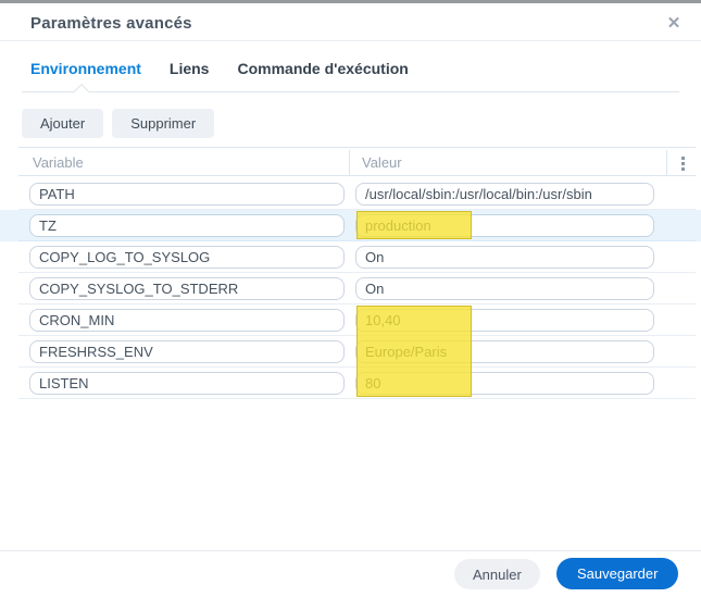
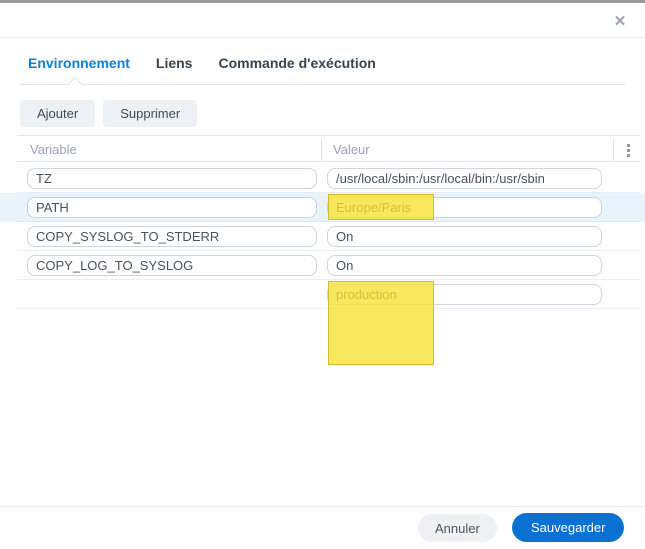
- Paramètres avancés
  ✕
  Environnement
  Liens
  Commande d'exécution
  Ajouter
  Supprimer
  Variable
  Valeur
- PATH
+ TZ
  /usr/local/sbin:/usr/local/bin:/usr/sbin
- TZ
+ PATH
- production
+ Europe/Paris
- COPY_LOG_TO_SYSLOG
+ COPY_SYSLOG_TO_STDERR
  On
- COPY_SYSLOG_TO_STDERR
+ COPY_LOG_TO_SYSLOG
  On
- CRON_MIN
- 10,40
- FRESHRSS_ENV
- Europe/Paris
+ production
- LISTEN
- 80
  Annuler
  Sauvegarder
